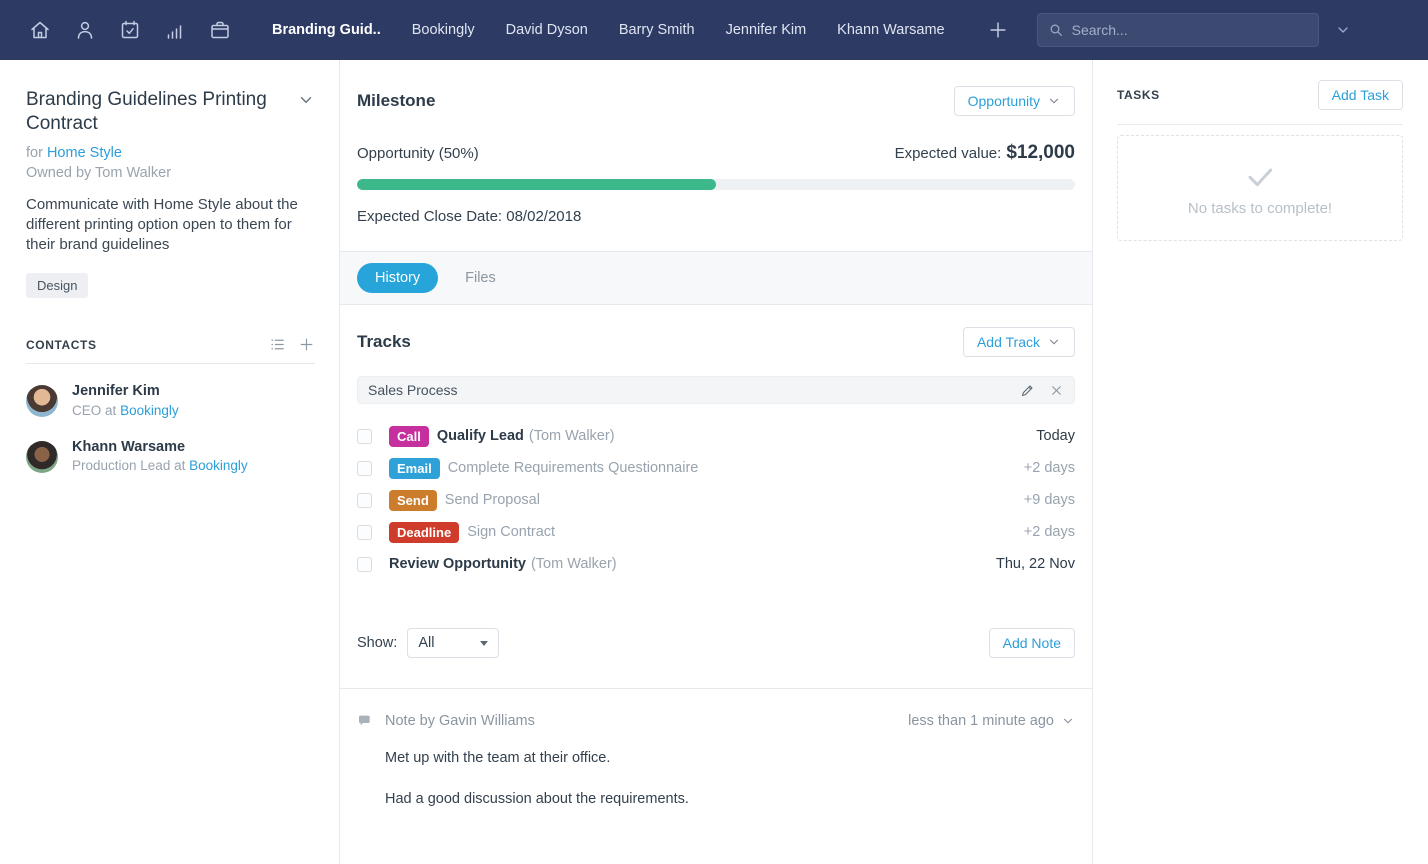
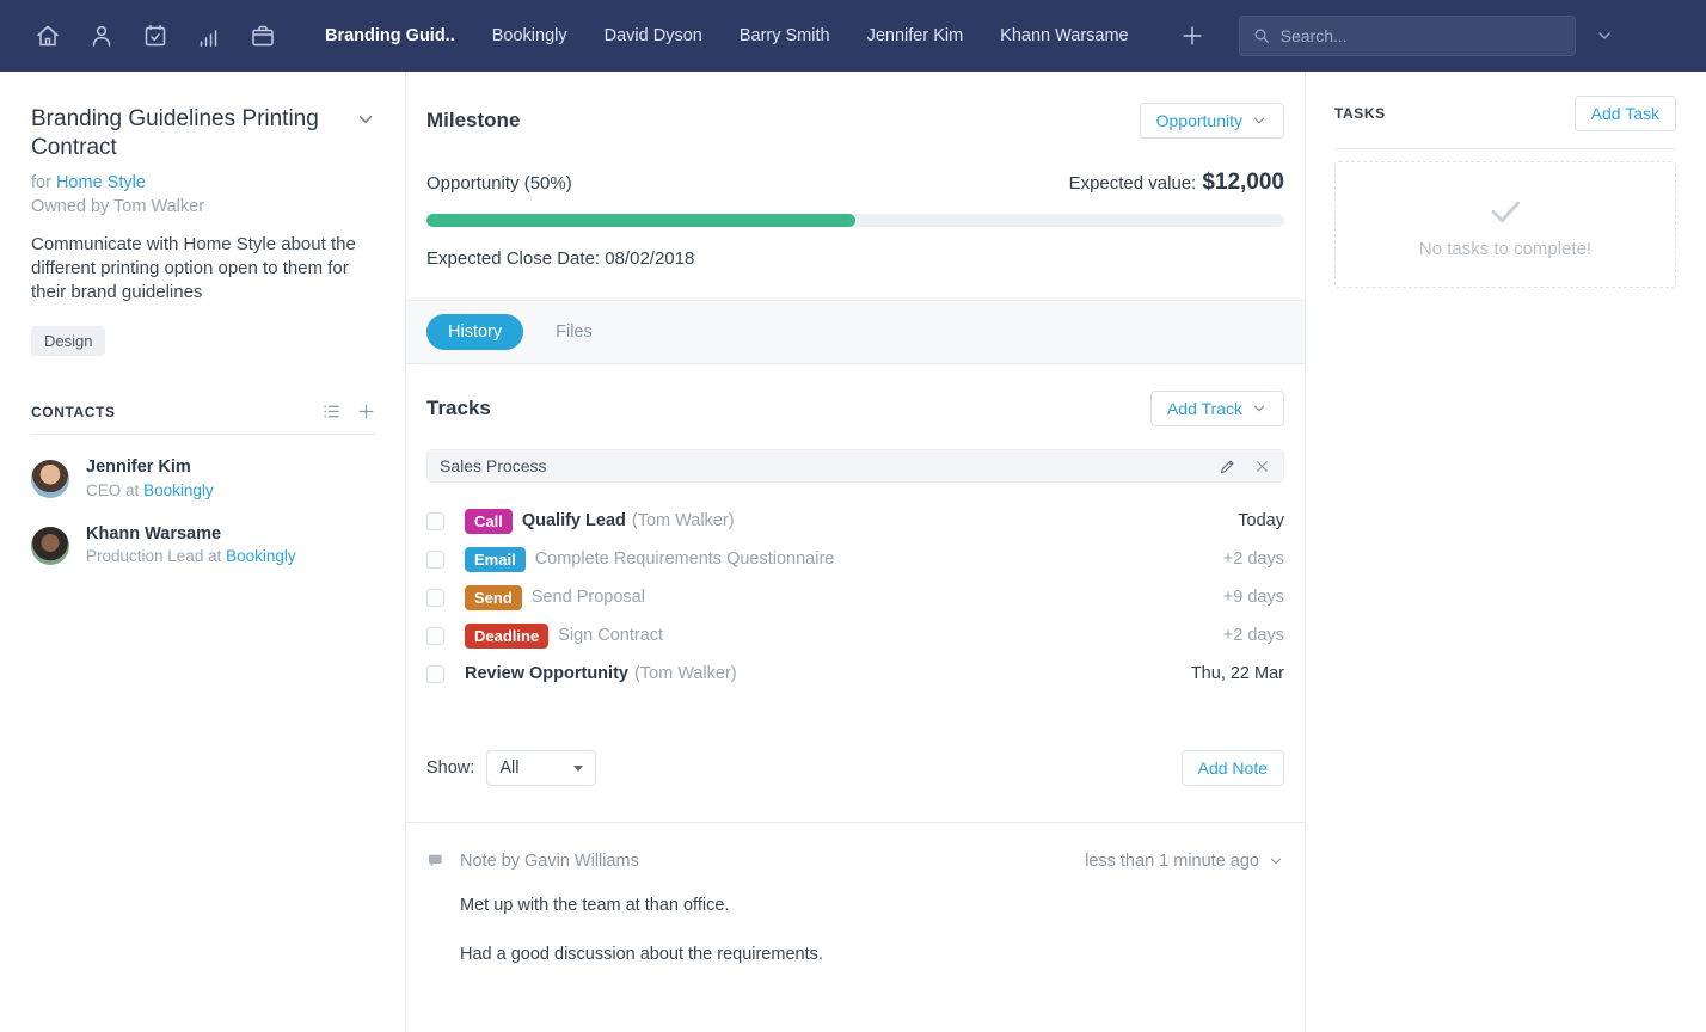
  Branding Guid..
  Bookingly
  David Dyson
  Barry Smith
  Jennifer Kim
  Khann Warsame
  Search...
  Branding Guidelines Printing Contract
  for Home Style
  Owned by Tom Walker
  Communicate with Home Style about the different printing option open to them for their brand guidelines
  Design
  CONTACTS
  Jennifer Kim
  CEO at Bookingly
  Khann Warsame
  Production Lead at Bookingly
  Milestone
  Opportunity
  Opportunity (50%)
  Expected value:
  $12,000
  Expected Close Date: 08/02/2018
  History
  Files
  Tracks
  Add Track
  Sales Process
  Call
  Qualify Lead
  (Tom Walker)
  Today
  Email
  Complete Requirements Questionnaire
  +2 days
  Send
  Send Proposal
  +9 days
  Deadline
  Sign Contract
  +2 days
  Review Opportunity
  (Tom Walker)
- Thu, 22 Nov
+ Thu, 22 Mar
  Show:
  All
  Add Note
  Note by Gavin Williams
  less than 1 minute ago
- Met up with the team at their office.
+ Met up with the team at than office.
  Had a good discussion about the requirements.
  TASKS
  Add Task
  No tasks to complete!
